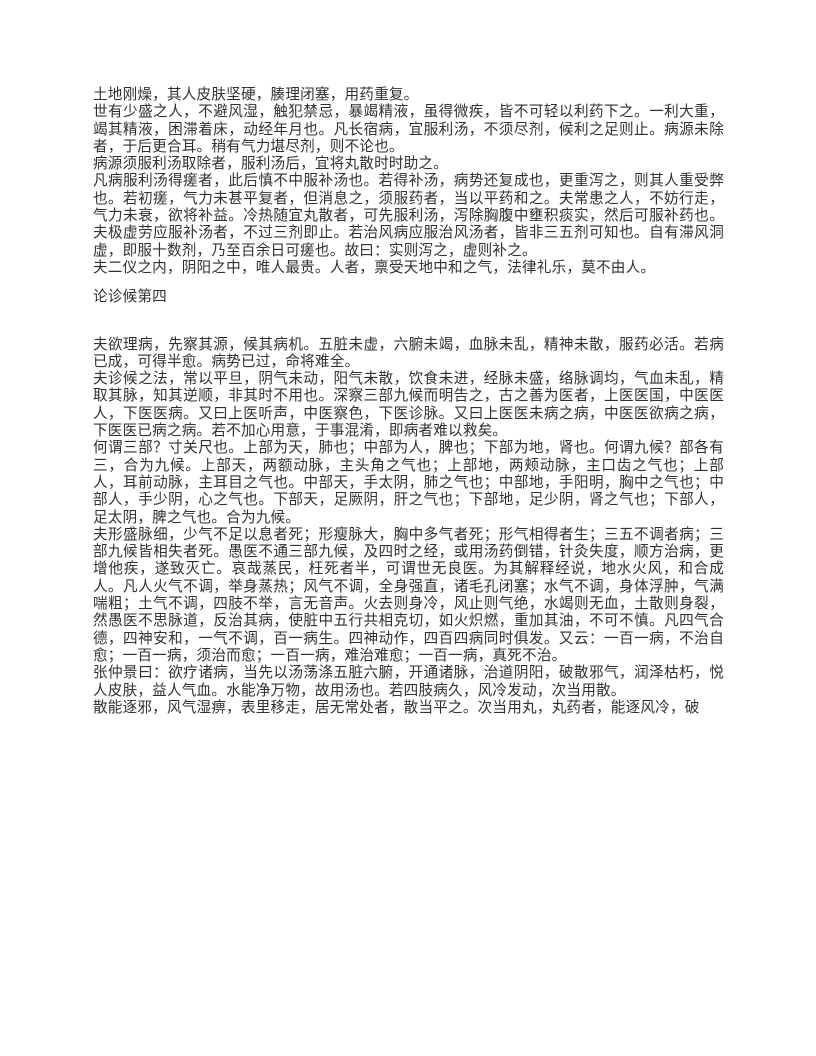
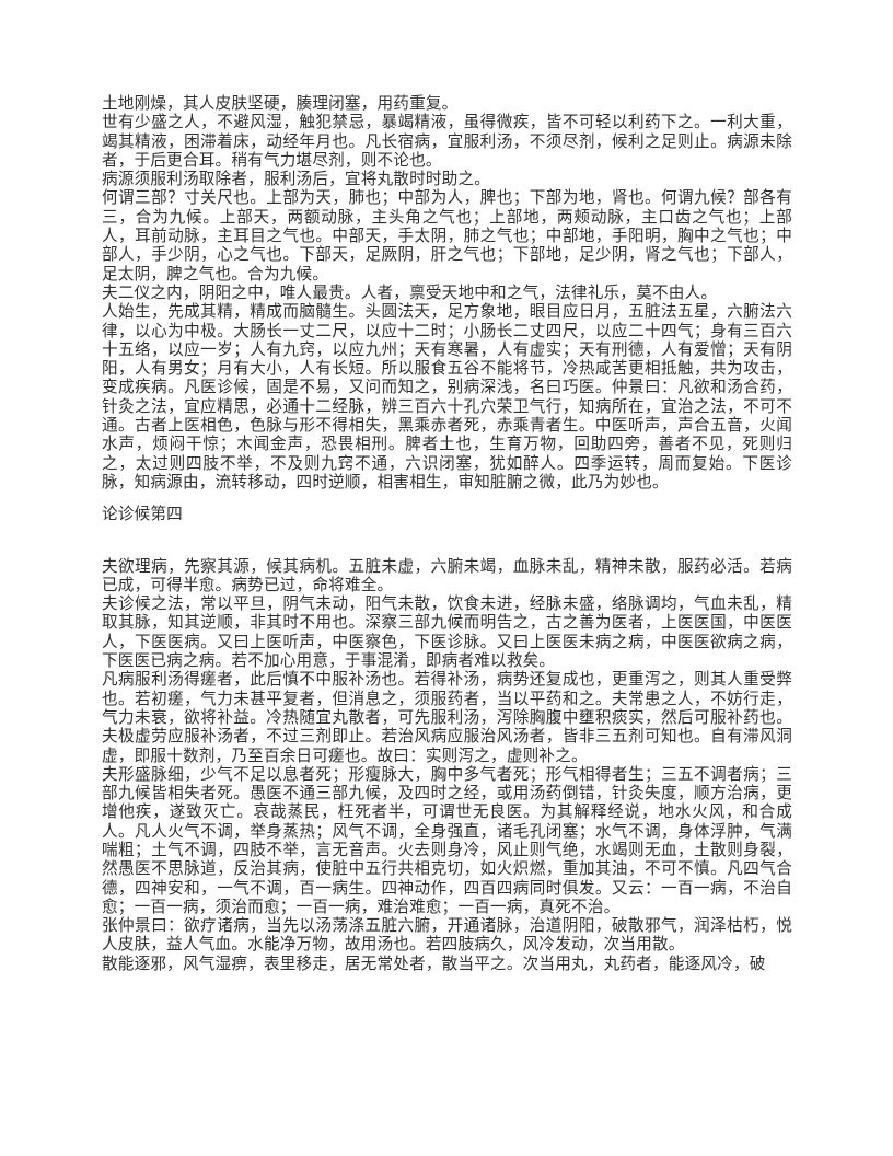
  土地刚燥，其人皮肤坚硬，腠理闭塞，用药重复。
  世有少盛之人，不避风湿，触犯禁忌，暴竭精液，虽得微疾，皆不可轻以利药下之。一利大重，竭其精液，困滞着床，动经年月也。凡长宿病，宜服利汤，不须尽剂，候利之足则止。病源未除者，于后更合耳。稍有气力堪尽剂，则不论也。
  病源须服利汤取除者，服利汤后，宜将丸散时时助之。
- 凡病服利汤得瘥者，此后慎不中服补汤也。若得补汤，病势还复成也，更重泻之，则其人重受弊也。若初瘥，气力未甚平复者，但消息之，须服药者，当以平药和之。夫常患之人，不妨行走，气力未衰，欲将补益。冷热随宜丸散者，可先服利汤，泻除胸腹中壅积痰实，然后可服补药也。夫极虚劳应服补汤者，不过三剂即止。若治风病应服治风汤者，皆非三五剂可知也。自有滞风洞虚，即服十数剂，乃至百余日可瘥也。故曰：实则泻之，虚则补之。
+ 何谓三部？寸关尺也。上部为天，肺也；中部为人，脾也；下部为地，肾也。何谓九候？部各有三，合为九候。上部天，两额动脉，主头角之气也；上部地，两颊动脉，主口齿之气也；上部人，耳前动脉，主耳目之气也。中部天，手太阴，肺之气也；中部地，手阳明，胸中之气也；中部人，手少阴，心之气也。下部天，足厥阴，肝之气也；下部地，足少阴，肾之气也；下部人，足太阴，脾之气也。合为九候。
  夫二仪之内，阴阳之中，唯人最贵。人者，禀受天地中和之气，法律礼乐，莫不由人。
+ 人始生，先成其精，精成而脑髓生。头圆法天，足方象地，眼目应日月，五脏法五星，六腑法六律，以心为中极。大肠长一丈二尺，以应十二时；小肠长二丈四尺，以应二十四气；身有三百六十五络，以应一岁；人有九窍，以应九州；天有寒暑，人有虚实；天有刑德，人有爱憎；天有阴阳，人有男女；月有大小，人有长短。所以服食五谷不能将节，冷热咸苦更相抵触，共为攻击，变成疾病。凡医诊候，固是不易，又问而知之，别病深浅，名曰巧医。仲景曰：凡欲和汤合药，针灸之法，宜应精思，必通十二经脉，辨三百六十孔穴荣卫气行，知病所在，宜治之法，不可不通。古者上医相色，色脉与形不得相失，黑乘赤者死，赤乘青者生。中医听声，声合五音，火闻水声，烦闷干惊；木闻金声，恐畏相刑。脾者土也，生育万物，回助四旁，善者不见，死则归之，太过则四肢不举，不及则九窍不通，六识闭塞，犹如醉人。四季运转，周而复始。下医诊脉，知病源由，流转移动，四时逆顺，相害相生，审知脏腑之微，此乃为妙也。
  论诊候第四
  夫欲理病，先察其源，候其病机。五脏未虚，六腑未竭，血脉未乱，精神未散，服药必活。若病已成，可得半愈。病势已过，命将难全。
  夫诊候之法，常以平旦，阴气未动，阳气未散，饮食未进，经脉未盛，络脉调均，气血未乱，精取其脉，知其逆顺，非其时不用也。深察三部九候而明告之，古之善为医者，上医医国，中医医人，下医医病。又曰上医听声，中医察色，下医诊脉。又曰上医医未病之病，中医医欲病之病，下医医已病之病。若不加心用意，于事混淆，即病者难以救矣。
- 何谓三部？寸关尺也。上部为天，肺也；中部为人，脾也；下部为地，肾也。何谓九候？部各有三，合为九候。上部天，两额动脉，主头角之气也；上部地，两颊动脉，主口齿之气也；上部人，耳前动脉，主耳目之气也。中部天，手太阴，肺之气也；中部地，手阳明，胸中之气也；中部人，手少阴，心之气也。下部天，足厥阴，肝之气也；下部地，足少阴，肾之气也；下部人，足太阴，脾之气也。合为九候。
+ 凡病服利汤得瘥者，此后慎不中服补汤也。若得补汤，病势还复成也，更重泻之，则其人重受弊也。若初瘥，气力未甚平复者，但消息之，须服药者，当以平药和之。夫常患之人，不妨行走，气力未衰，欲将补益。冷热随宜丸散者，可先服利汤，泻除胸腹中壅积痰实，然后可服补药也。夫极虚劳应服补汤者，不过三剂即止。若治风病应服治风汤者，皆非三五剂可知也。自有滞风洞虚，即服十数剂，乃至百余日可瘥也。故曰：实则泻之，虚则补之。
  夫形盛脉细，少气不足以息者死；形瘦脉大，胸中多气者死；形气相得者生；三五不调者病；三部九候皆相失者死。愚医不通三部九候，及四时之经，或用汤药倒错，针灸失度，顺方治病，更增他疾，遂致灭亡。哀哉蒸民，枉死者半，可谓世无良医。为其解释经说，地水火风，和合成人。凡人火气不调，举身蒸热；风气不调，全身强直，诸毛孔闭塞；水气不调，身体浮肿，气满喘粗；土气不调，四肢不举，言无音声。火去则身冷，风止则气绝，水竭则无血，土散则身裂，然愚医不思脉道，反治其病，使脏中五行共相克切，如火炽燃，重加其油，不可不慎。凡四气合德，四神安和，一气不调，百一病生。四神动作，四百四病同时俱发。又云：一百一病，不治自愈；一百一病，须治而愈；一百一病，难治难愈；一百一病，真死不治。
  张仲景曰：欲疗诸病，当先以汤荡涤五脏六腑，开通诸脉，治道阴阳，破散邪气，润泽枯朽，悦人皮肤，益人气血。水能净万物，故用汤也。若四肢病久，风冷发动，次当用散。
  散能逐邪，风气湿痹，表里移走，居无常处者，散当平之。次当用丸，丸药者，能逐风冷，破
